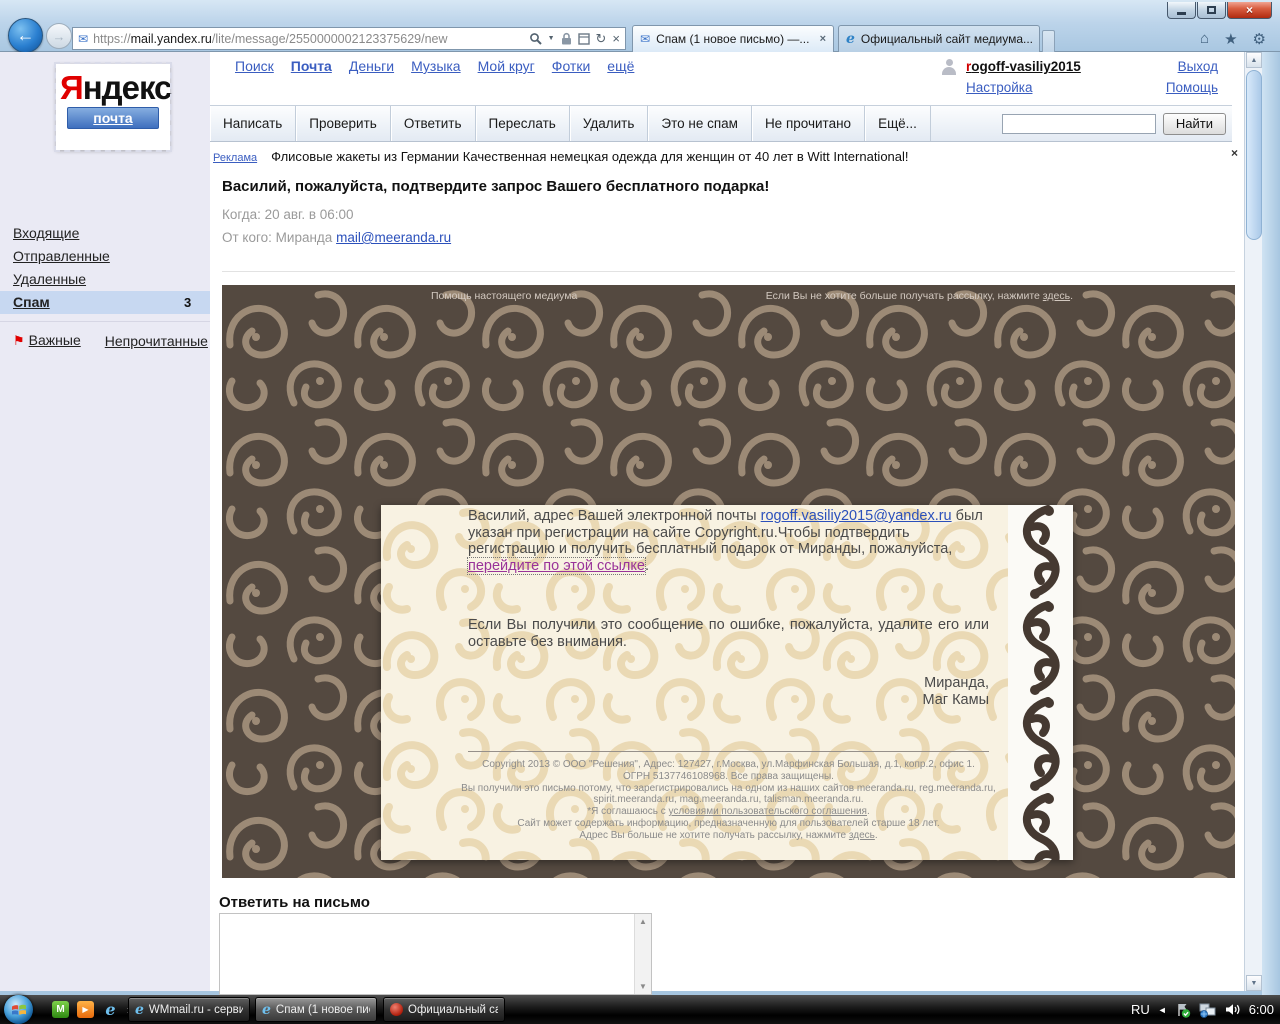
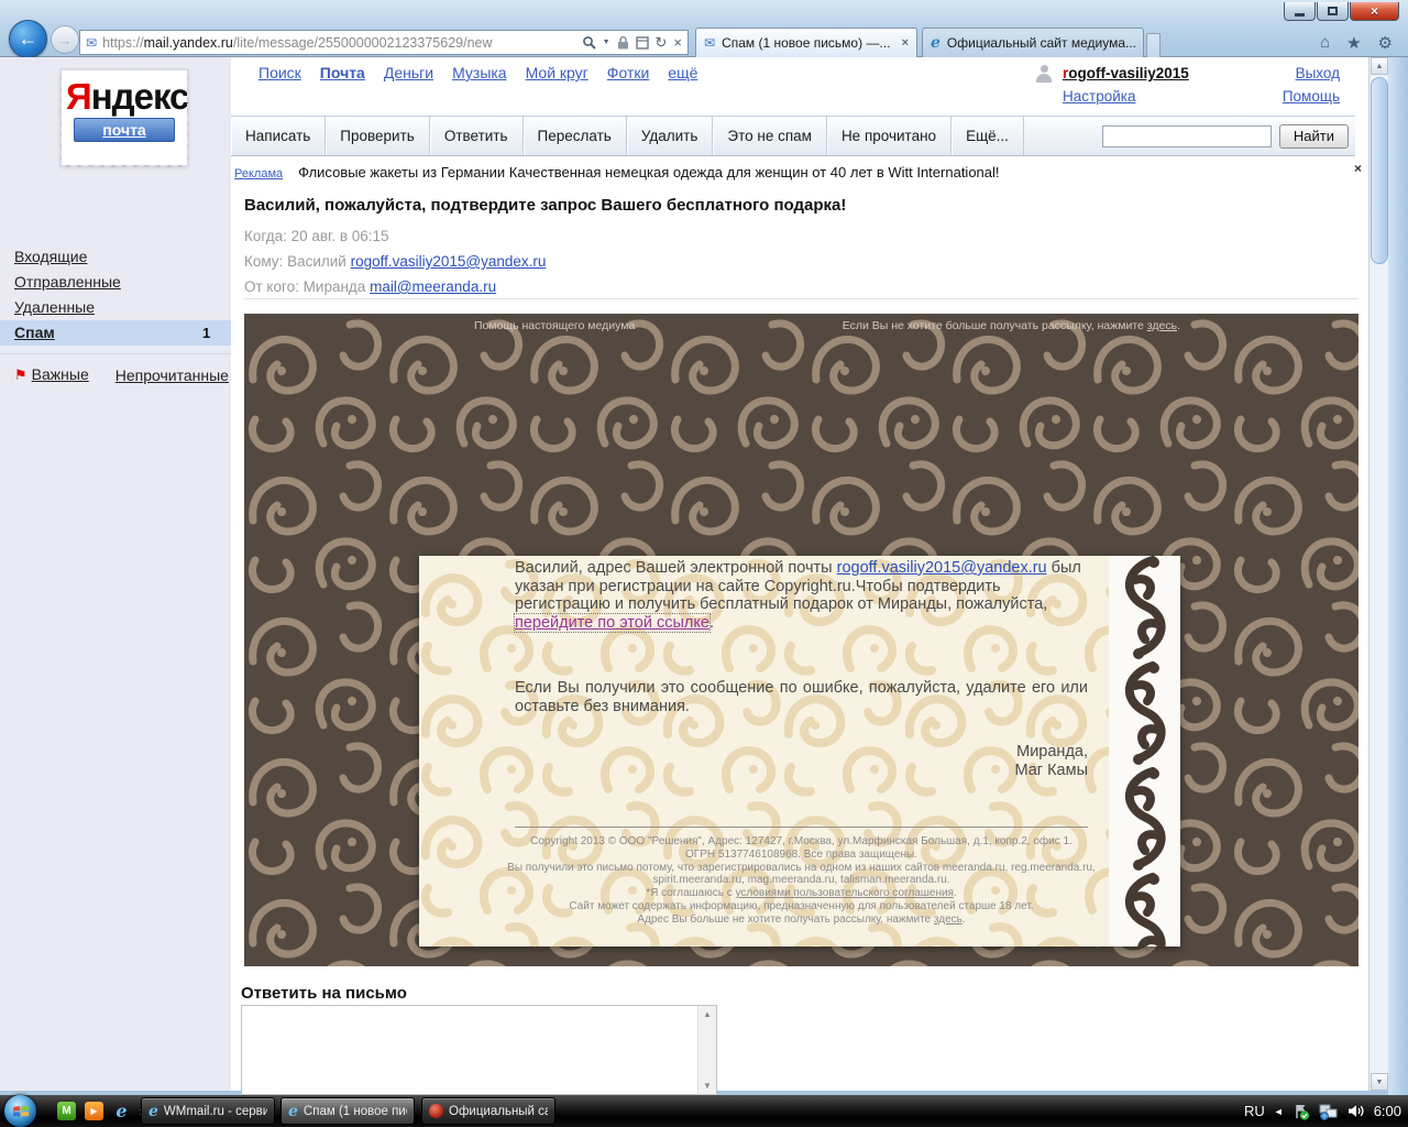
  ×
  ←
  →
  ✉
  https://mail.yandex.ru/lite/message/2550000002123375629/new
  ↻
  ×
  ✉
  Спам (1 новое письмо) —...
  ×
  e
  Официальный сайт медиума...
  ⌂
  ★
  ⚙
  Яндекс
  почта
  Входящие
  Отправленные
  Удаленные
  Спам
- 3
+ 1
  ⚑ Важные
  Непрочитанные
  Поиск
  Почта
  Деньги
  Музыка
  Мой круг
  Фотки
  ещё
  rogoff-vasiliy2015
  Выход
  Настройка
  Помощь
  Написать
  Проверить
  Ответить
  Переслать
  Удалить
  Это не спам
  Не прочитано
  Ещё...
  Найти
  Реклама Флисовые жакеты из Германии Качественная немецкая одежда для женщин от 40 лет в Witt International!
  ×
  Василий, пожалуйста, подтвердите запрос Вашего бесплатного подарка!
- Когда: 20 авг. в 06:00
+ Когда: 20 авг. в 06:15
+ Кому: Василий rogoff.vasiliy2015@yandex.ru
  От кого: Миранда mail@meeranda.ru
  Помощь настоящего медиума
  Если Вы не хотите больше получать рассылку, нажмите здесь.
  Василий, адрес Вашей электронной почты rogoff.vasiliy2015@yandex.ru был указан при регистрации на сайте Copyright.ru.Чтобы подтвердить регистрацию и получить бесплатный подарок от Миранды, пожалуйста, перейдите по этой ссылке.
  Если Вы получили это сообщение по ошибке, пожалуйста, удалите его или оставьте без внимания.
  Миранда,
  Маг Камы
  Copyright 2013 © ООО "Решения", Адрес: 127427, г.Москва, ул.Марфинская Большая, д.1, копр.2, офис 1.
  ОГРН 5137746108968. Все права защищены.
  Вы получили это письмо потому, что зарегистрировались на одном из наших сайтов meeranda.ru, reg.meeranda.ru,
  spirit.meeranda.ru, mag.meeranda.ru, talisman.meeranda.ru.
  *Я соглашаюсь с условиями пользовательского соглашения.
  Сайт может содержать информацию, предназначенную для пользователей старше 18 лет.
  Адрес Вы больше не хотите получать рассылку, нажмите здесь.
  Ответить на письмо
  ▲
  ▼
  М
  ▶
  e
  e
  WMmail.ru - серви
  e
  Спам (1 новое пи
  Официальный с
  RU
  ◄
  6:00
